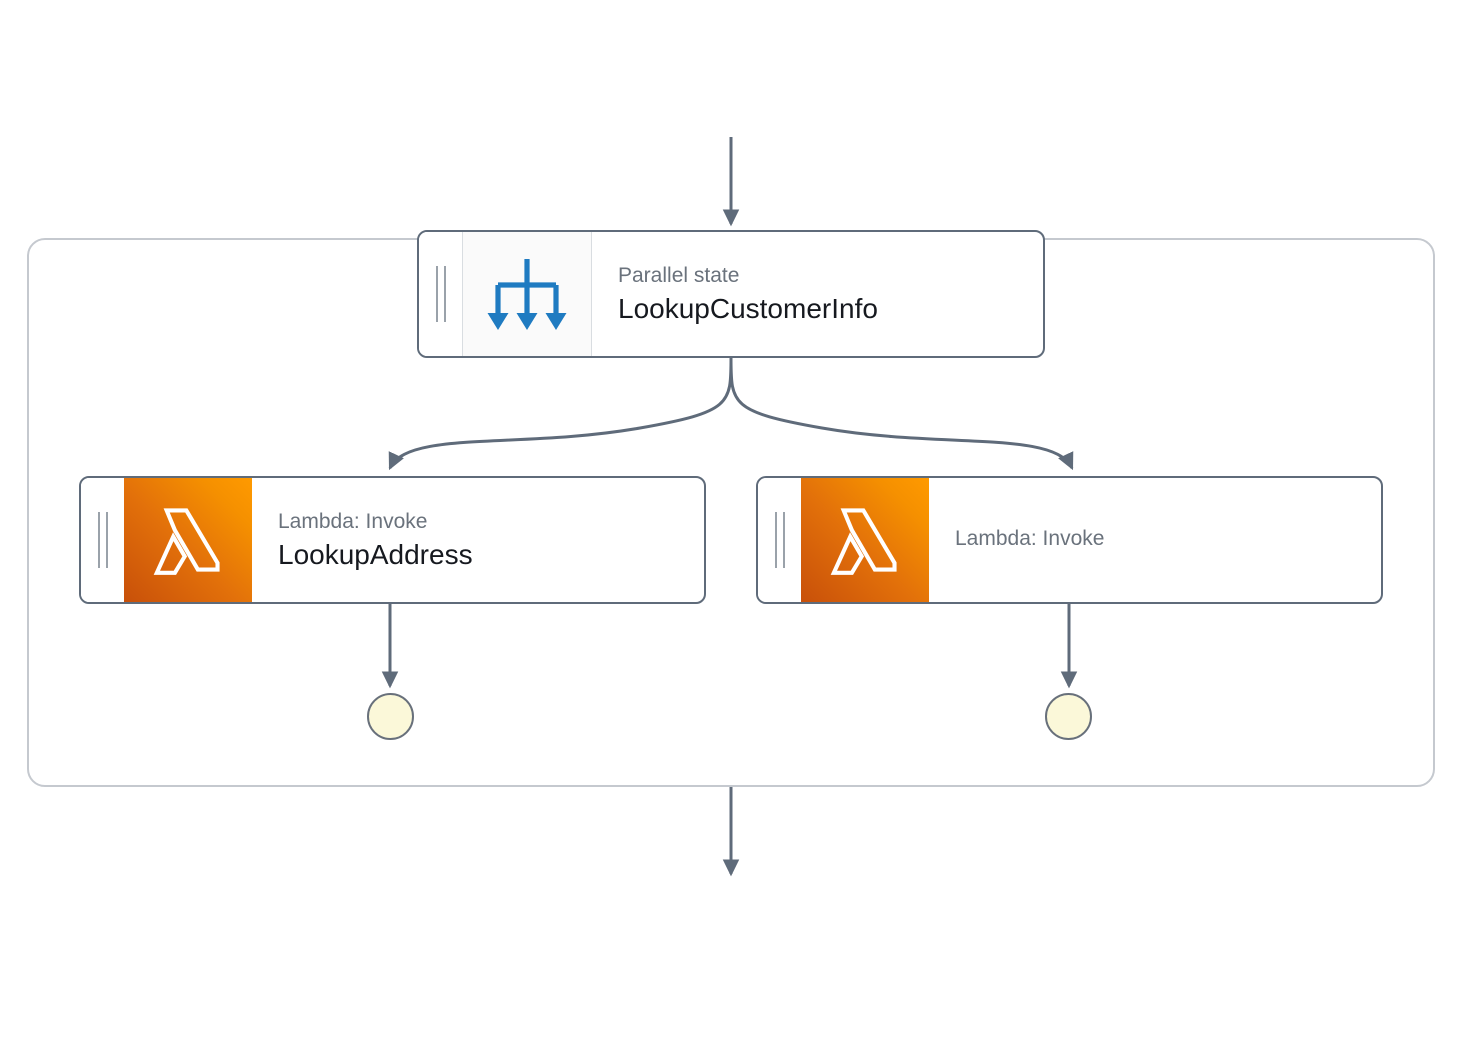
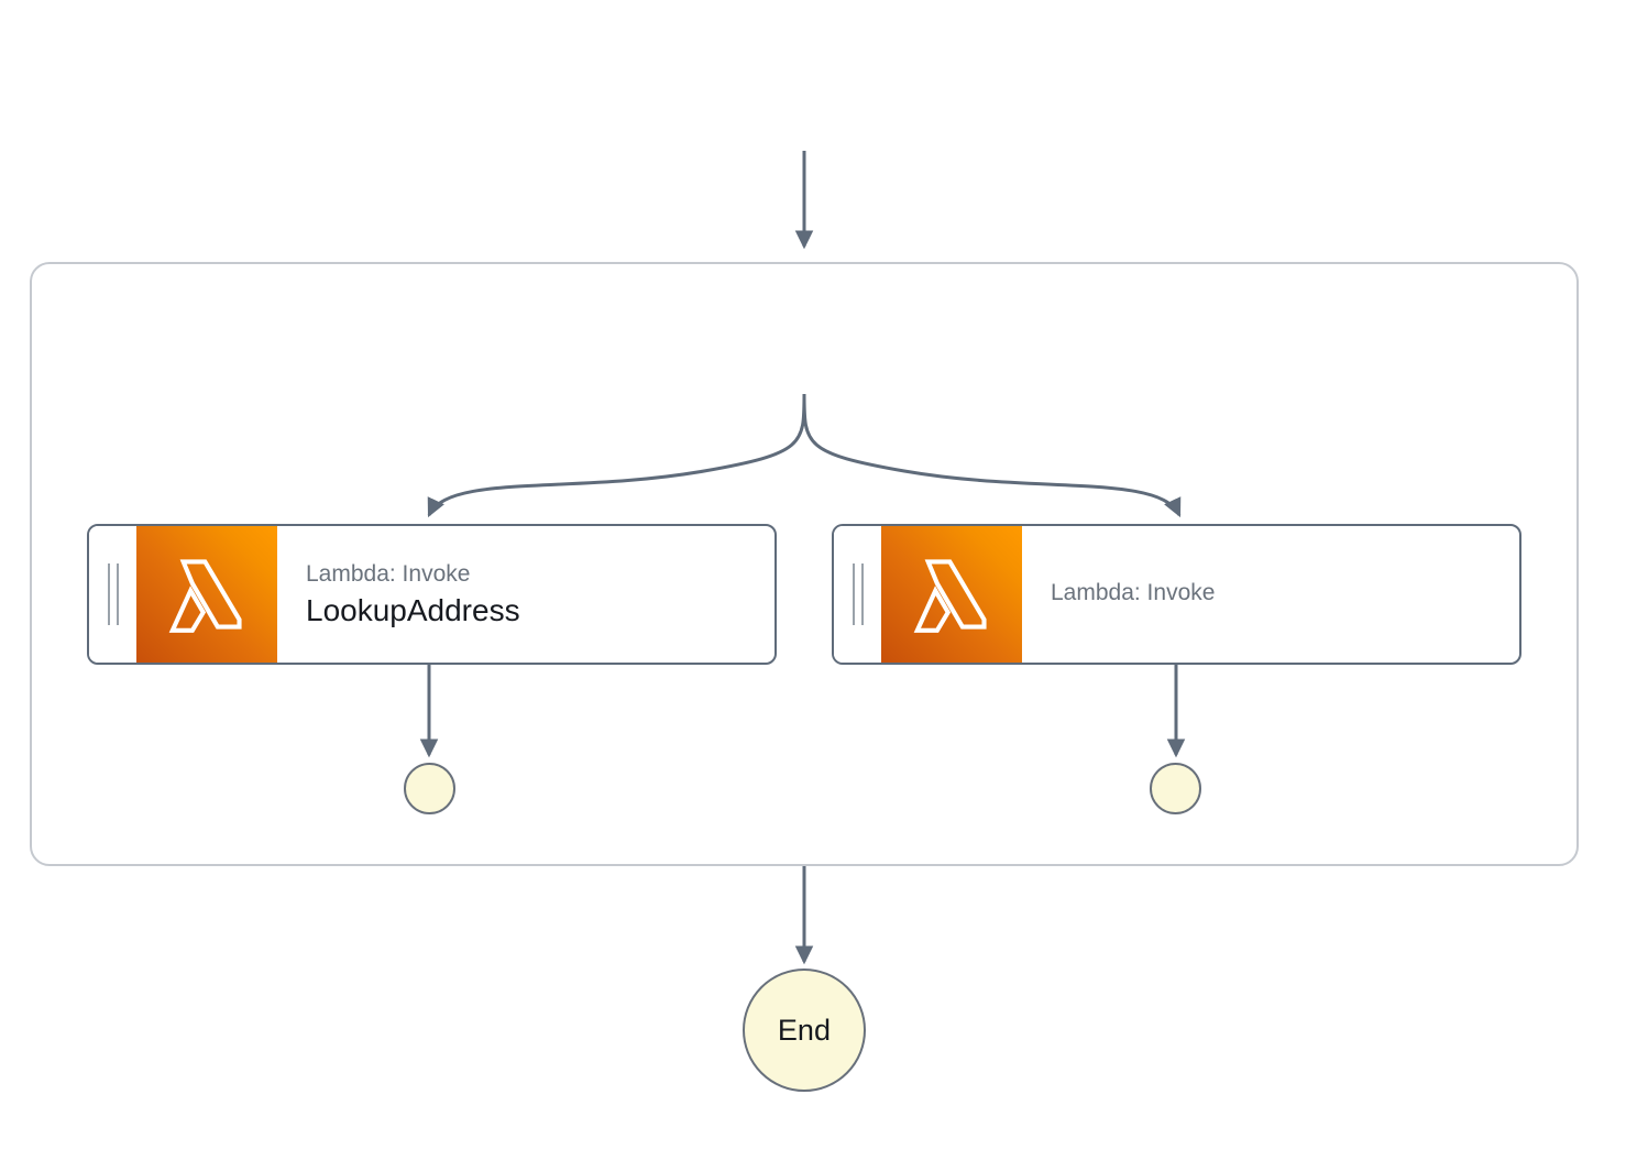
- Parallel state
- LookupCustomerInfo
  Lambda: Invoke
  LookupAddress
  Lambda: Invoke
+ End
